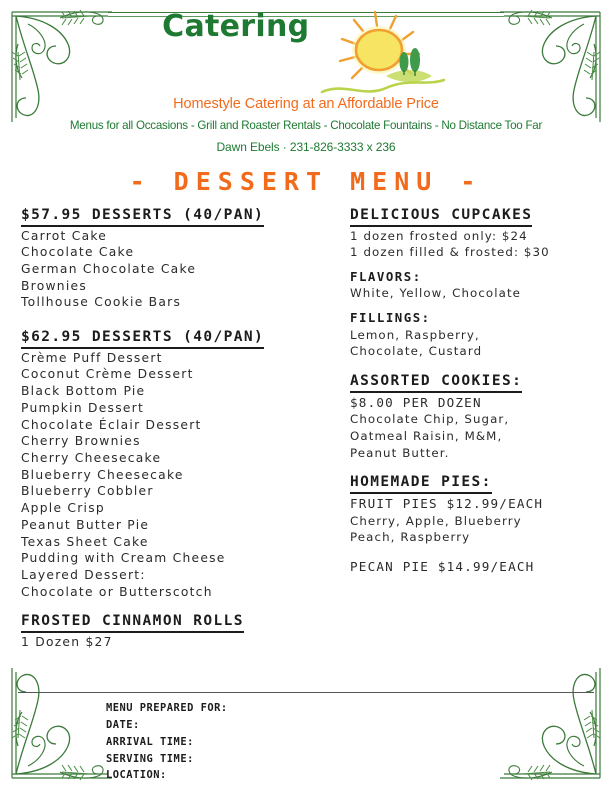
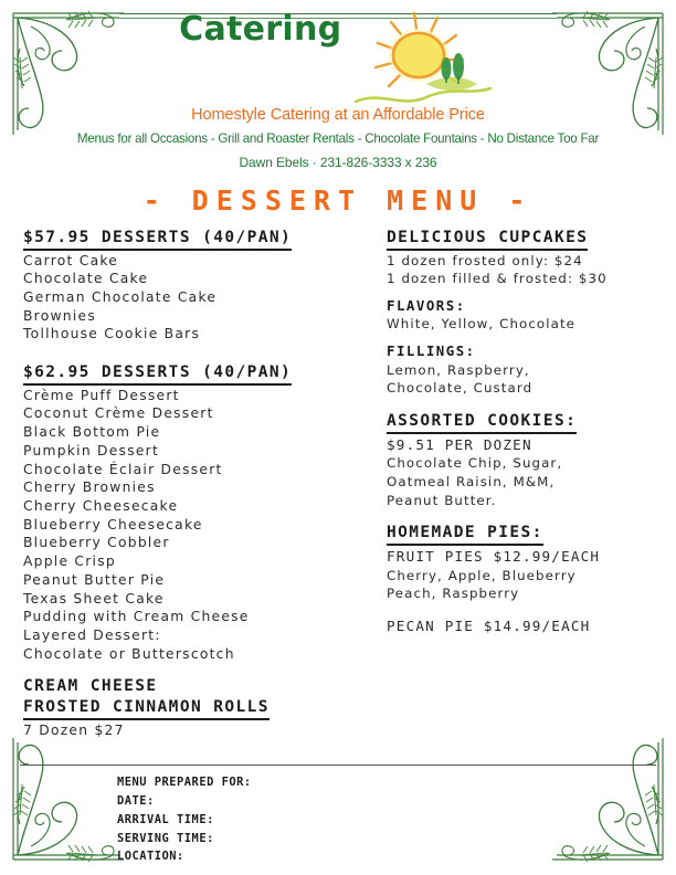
  Catering
  Homestyle Catering at an Affordable Price
  Menus for all Occasions - Grill and Roaster Rentals - Chocolate Fountains - No Distance Too Far
  Dawn Ebels · 231-826-3333 x 236
  - DESSERT MENU -
  $57.95 DESSERTS (40/PAN)
  Carrot Cake
  Chocolate Cake
  German Chocolate Cake
  Brownies
  Tollhouse Cookie Bars
  $62.95 DESSERTS (40/PAN)
  Crème Puff Dessert
  Coconut Crème Dessert
  Black Bottom Pie
  Pumpkin Dessert
  Chocolate Éclair Dessert
  Cherry Brownies
  Cherry Cheesecake
  Blueberry Cheesecake
  Blueberry Cobbler
  Apple Crisp
  Peanut Butter Pie
  Texas Sheet Cake
  Pudding with Cream Cheese
  Layered Dessert:
  Chocolate or Butterscotch
+ CREAM CHEESE
  FROSTED CINNAMON ROLLS
- 1 Dozen $27
+ 7 Dozen $27
  DELICIOUS CUPCAKES
  1 dozen frosted only: $24
  1 dozen filled & frosted: $30
  FLAVORS:
  White, Yellow, Chocolate
  FILLINGS:
  Lemon, Raspberry,
  Chocolate, Custard
  ASSORTED COOKIES:
- $8.00 PER DOZEN
+ $9.51 PER DOZEN
  Chocolate Chip, Sugar,
  Oatmeal Raisin, M&M,
  Peanut Butter.
  HOMEMADE PIES:
  FRUIT PIES $12.99/EACH
  Cherry, Apple, Blueberry
  Peach, Raspberry
  PECAN PIE $14.99/EACH
  MENU PREPARED FOR:
  DATE:
  ARRIVAL TIME:
  SERVING TIME:
  LOCATION:
